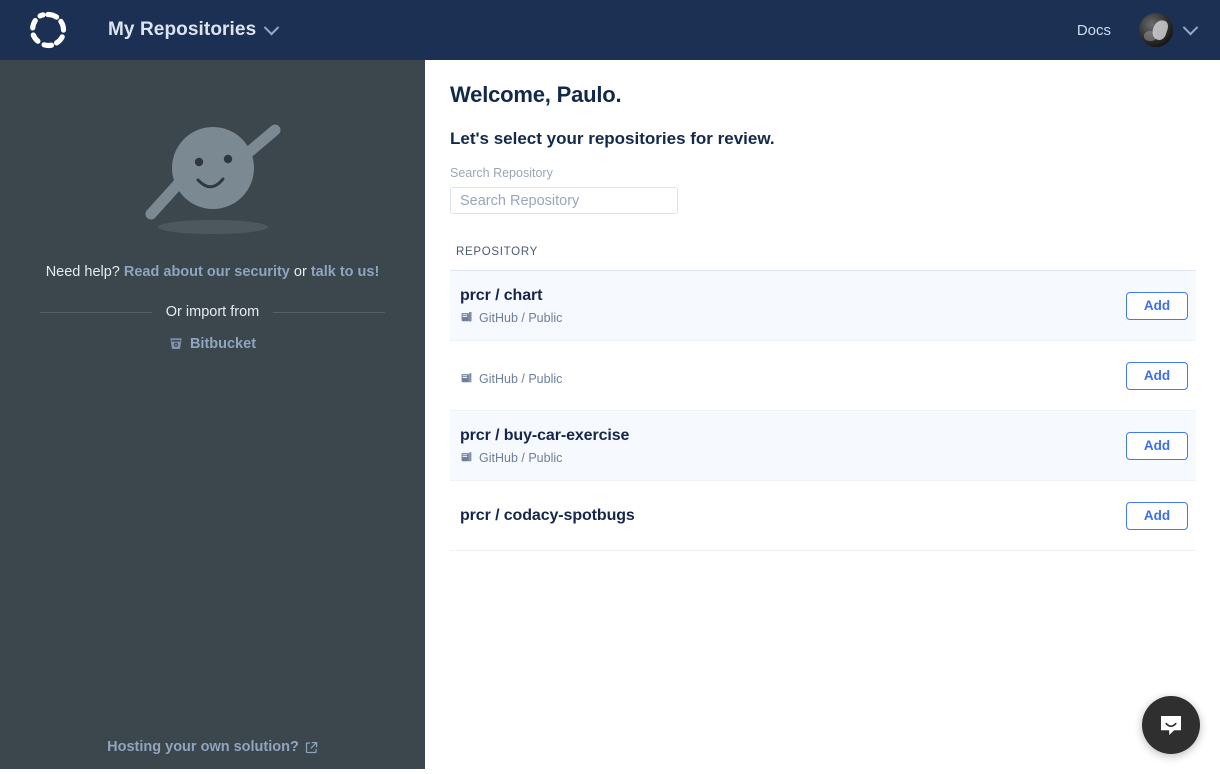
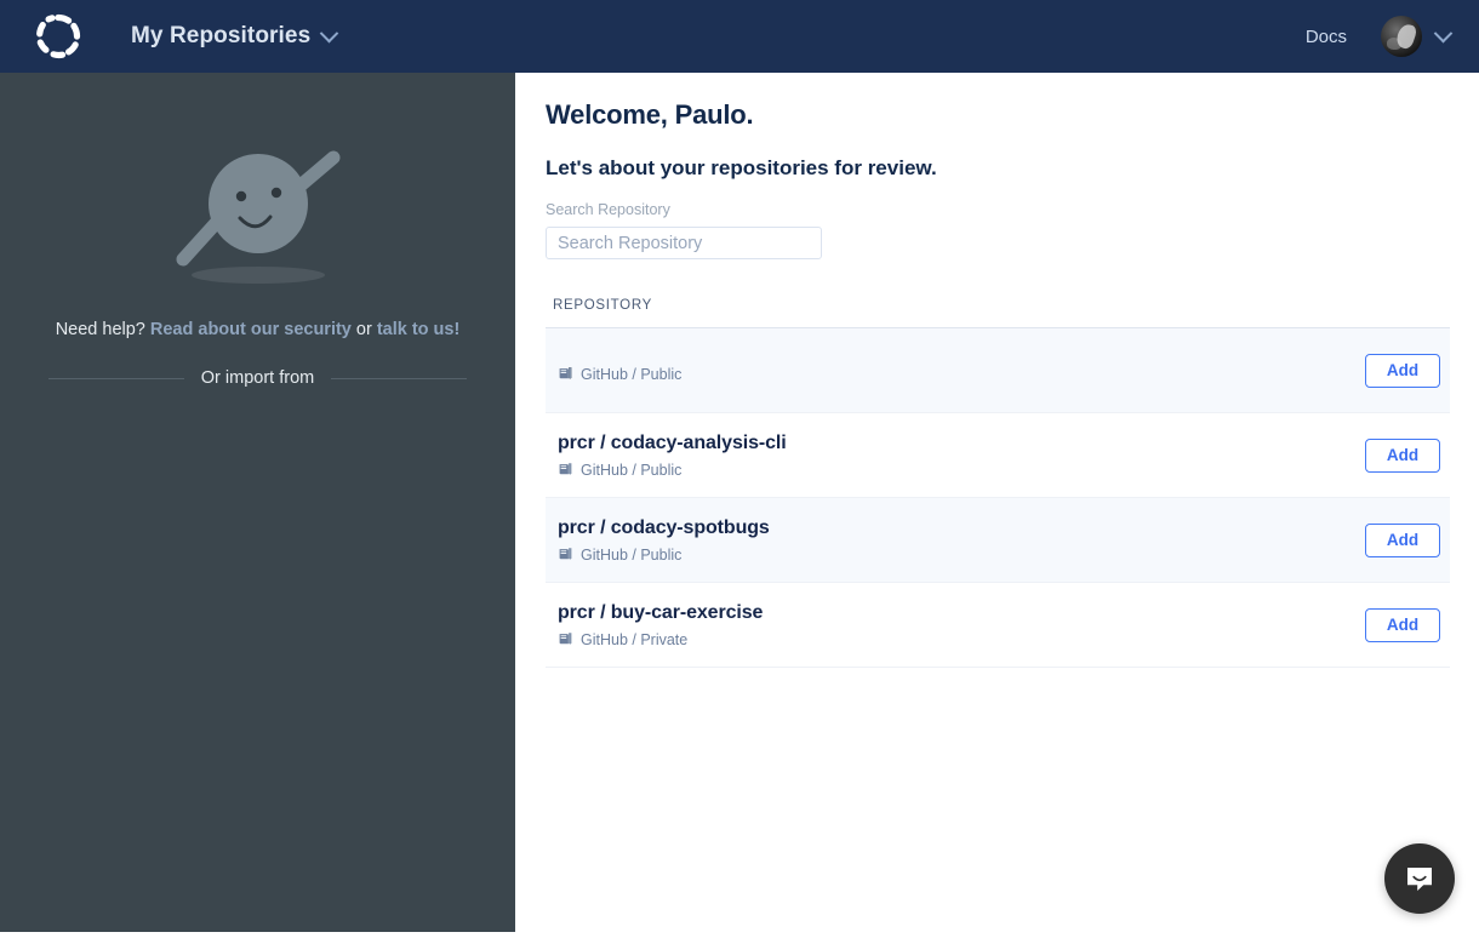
  My Repositories
  Docs
  Need help? Read about our security or talk to us!
  Or import from
- Bitbucket
- Hosting your own solution?
  Welcome, Paulo.
- Let's select your repositories for review.
+ Let's about your repositories for review.
  Search Repository
  Search Repository
  REPOSITORY
- prcr / chart
  GitHub / Public
  Add
+ prcr / codacy-analysis-cli
  GitHub / Public
  Add
- prcr / buy-car-exercise
+ prcr / codacy-spotbugs
  GitHub / Public
  Add
- prcr / codacy-spotbugs
+ prcr / buy-car-exercise
+ GitHub / Private
  Add
